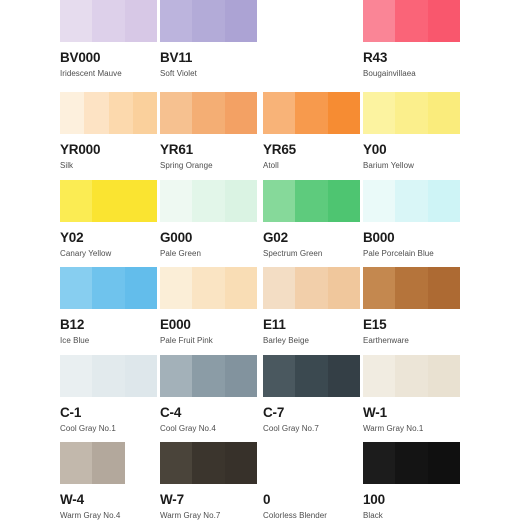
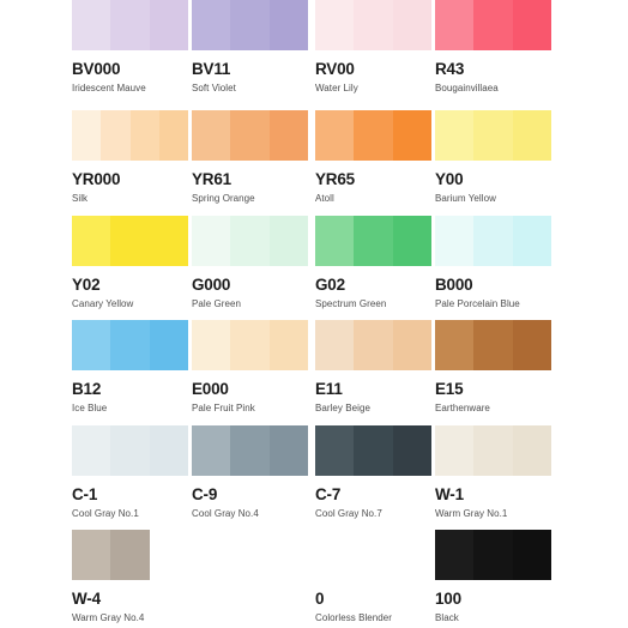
  BV000
  Iridescent Mauve
  BV11
  Soft Violet
+ RV00
+ Water Lily
  R43
  Bougainvillaea
  YR000
  Silk
  YR61
  Spring Orange
  YR65
  Atoll
  Y00
  Barium Yellow
  Y02
  Canary Yellow
  G000
  Pale Green
  G02
  Spectrum Green
  B000
  Pale Porcelain Blue
  B12
  Ice Blue
  E000
  Pale Fruit Pink
  E11
  Barley Beige
  E15
  Earthenware
  C-1
  Cool Gray No.1
- C-4
+ C-9
  Cool Gray No.4
  C-7
  Cool Gray No.7
  W-1
  Warm Gray No.1
  W-4
  Warm Gray No.4
- W-7
- Warm Gray No.7
  0
  Colorless Blender
  100
  Black
